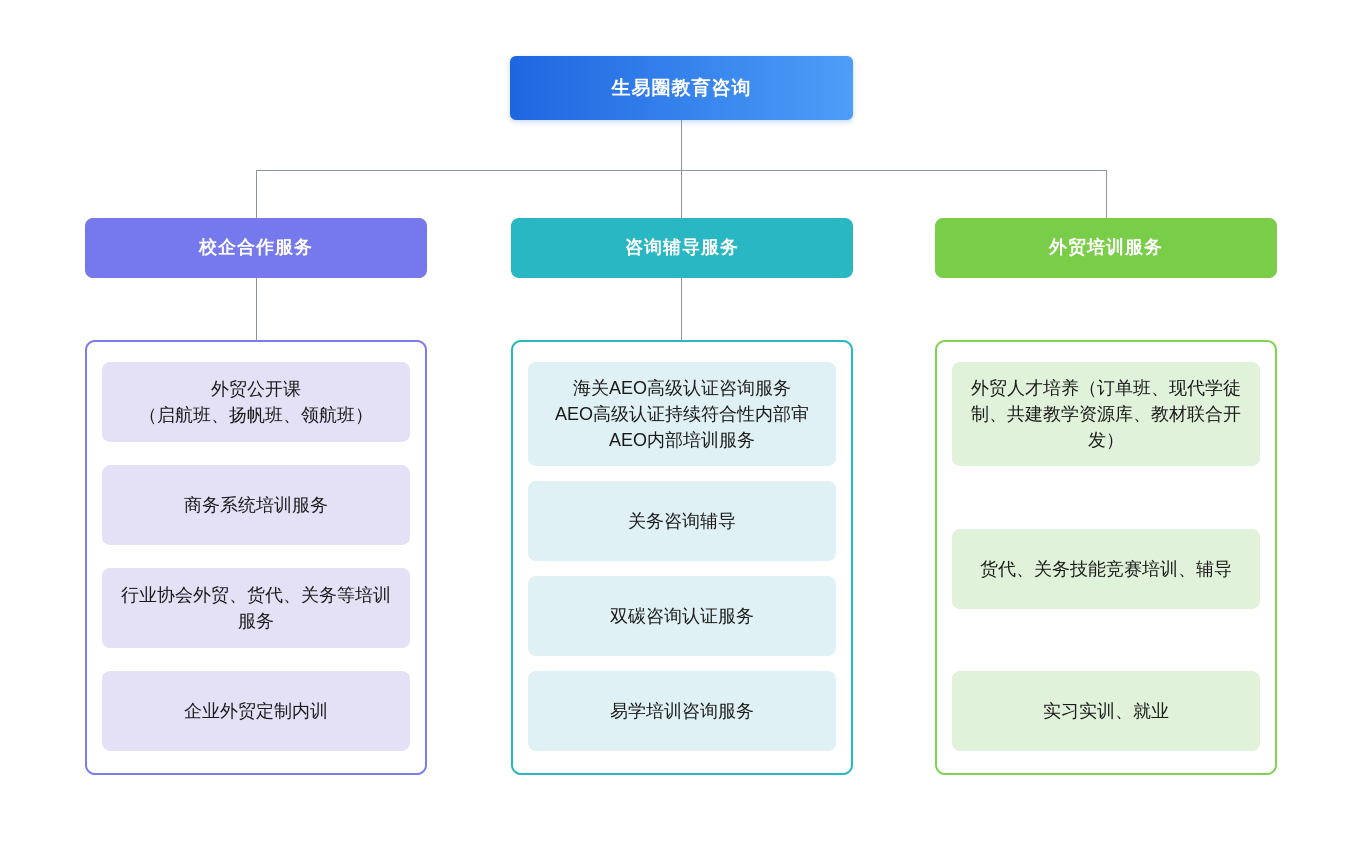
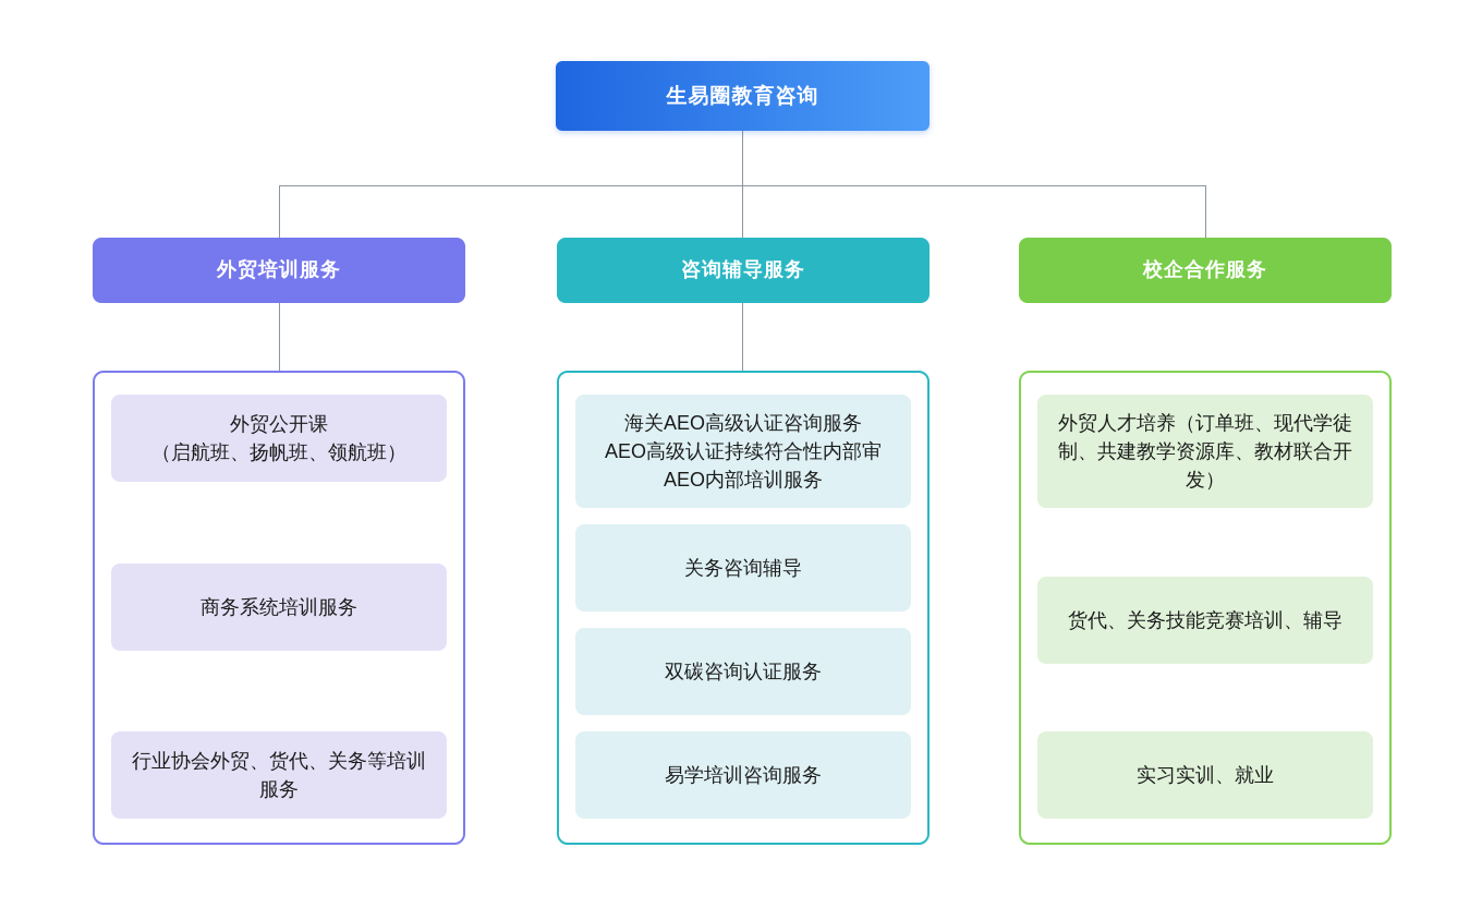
  生易圈教育咨询
- 校企合作服务
+ 外贸培训服务
  外贸公开课
  （启航班、扬帆班、领航班）
  商务系统培训服务
  行业协会外贸、货代、关务等培训服务
- 企业外贸定制内训
  咨询辅导服务
  海关AEO高级认证咨询服务
  AEO高级认证持续符合性内部审
  AEO内部培训服务
  关务咨询辅导
  双碳咨询认证服务
  易学培训咨询服务
- 外贸培训服务
+ 校企合作服务
  外贸人才培养（订单班、现代学徒制、共建教学资源库、教材联合开发）
  货代、关务技能竞赛培训、辅导
  实习实训、就业
